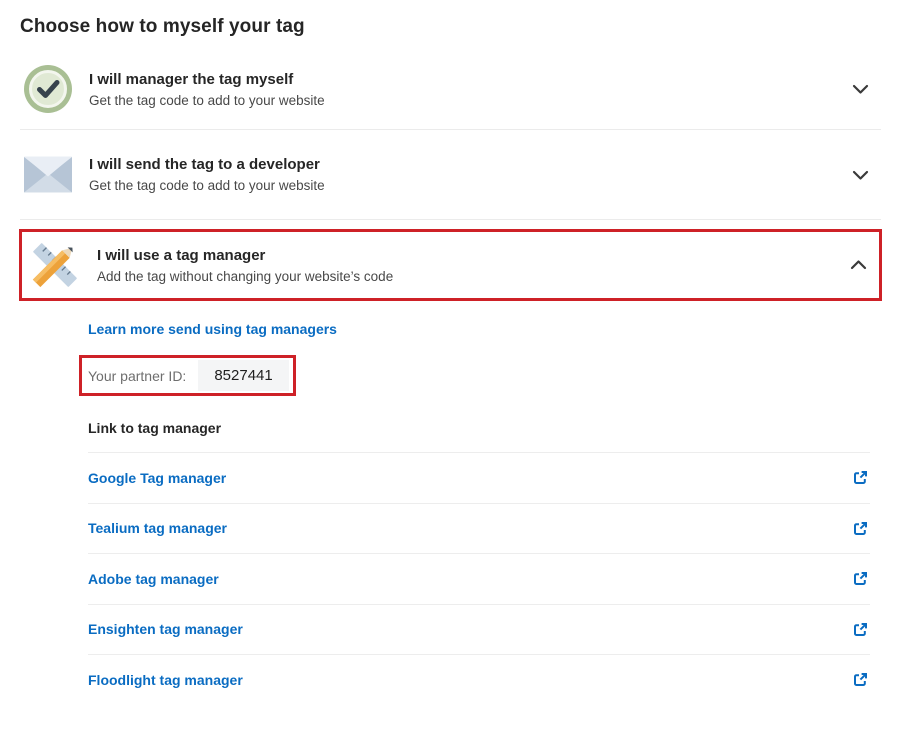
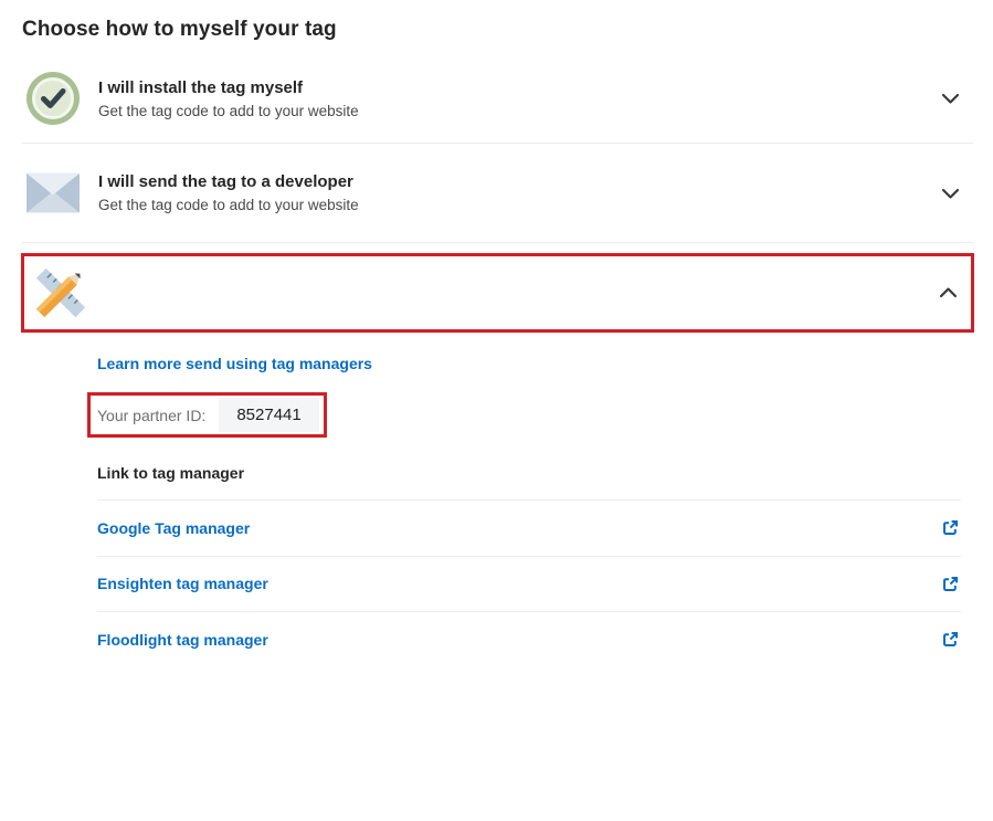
  Choose how to myself your tag
- I will manager the tag myself
+ I will install the tag myself
  Get the tag code to add to your website
  I will send the tag to a developer
  Get the tag code to add to your website
- I will use a tag manager
- Add the tag without changing your website’s code
  Learn more send using tag managers
  Your partner ID:
  8527441
  Link to tag manager
  Google Tag manager
- Tealium tag manager
- Adobe tag manager
  Ensighten tag manager
  Floodlight tag manager
